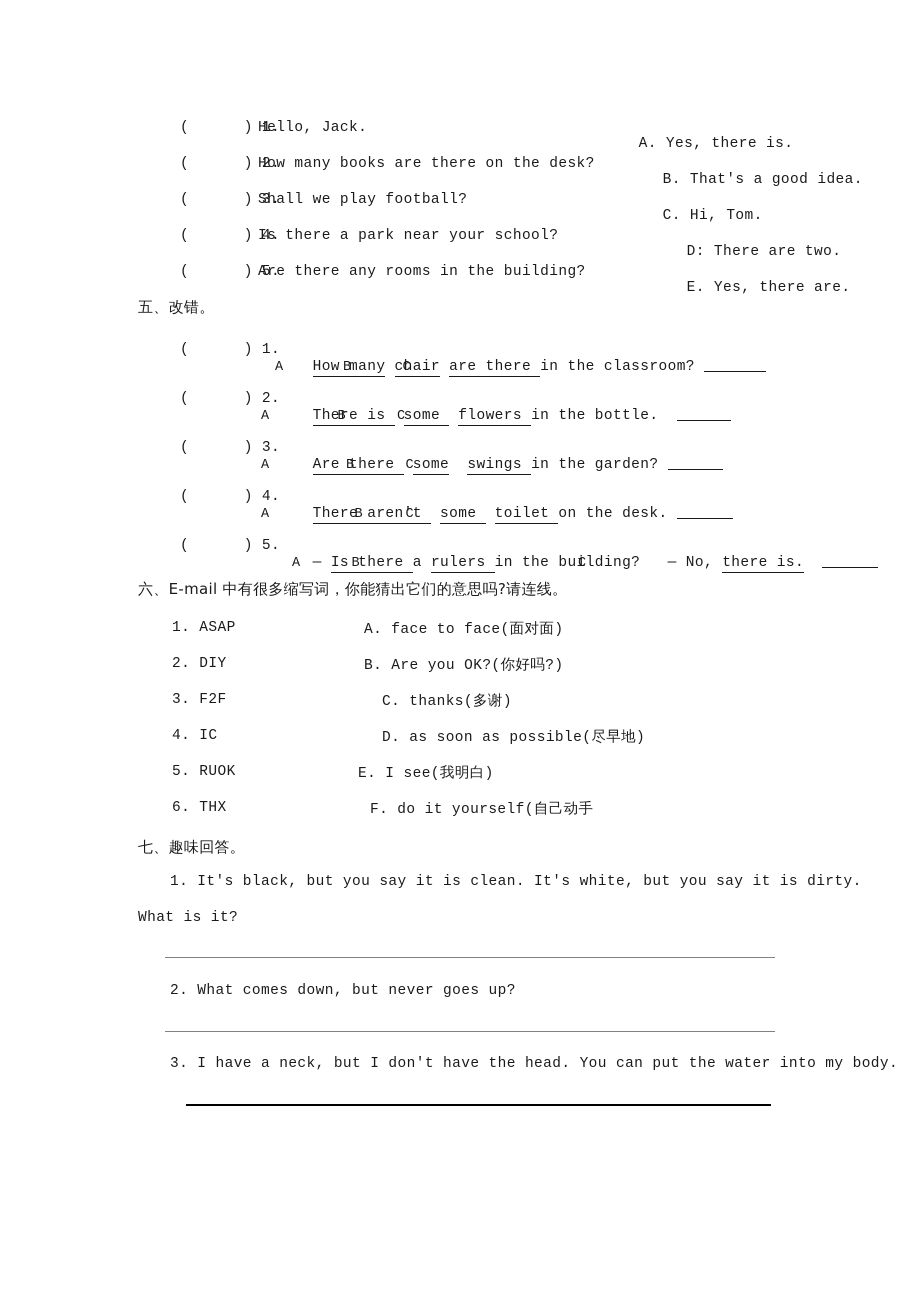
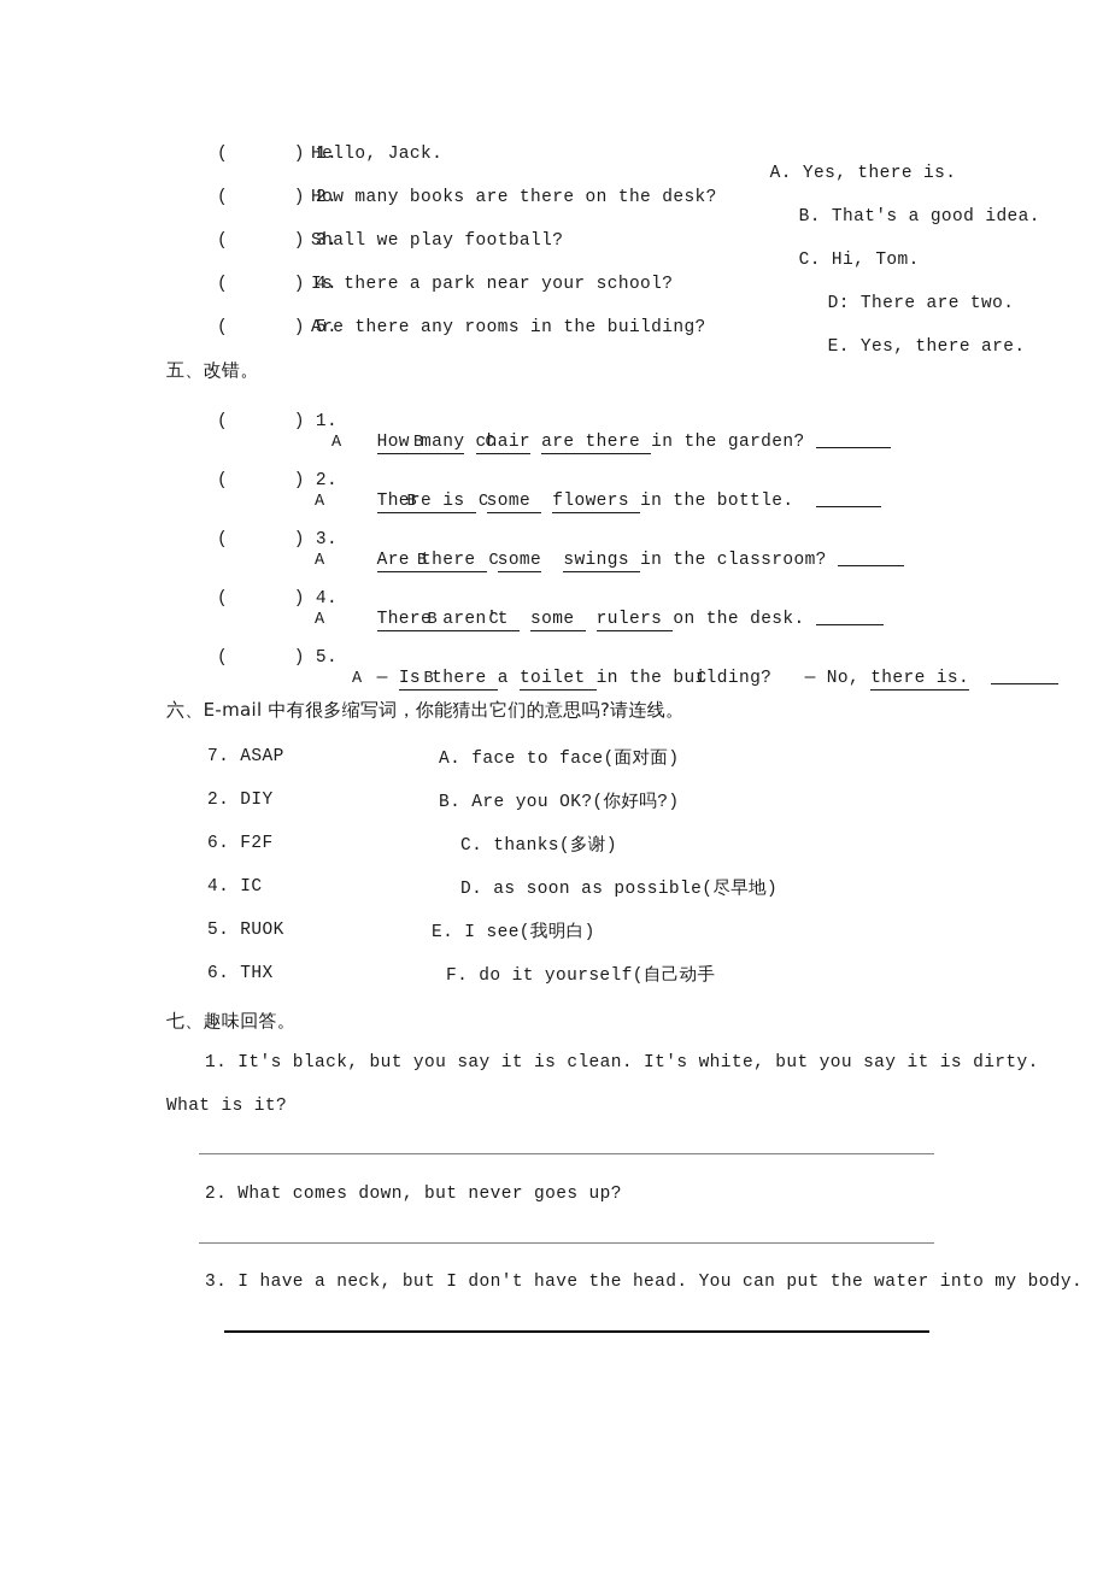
  ( ) 1.
  Hello, Jack.
  ( ) 2.
  How many books are there on the desk?
  ( ) 3.
  Shall we play football?
  ( ) 4.
  Is there a park near your school?
  ( ) 5.
  Are there any rooms in the building?
  A. Yes, there is.
  B. That's a good idea.
  C. Hi, Tom.
  D: There are two.
  E. Yes, there are.
  五、改错。
  ( ) 1.
- How many chair are there in the classroom?
+ How many chair are there in the garden?
  A B C
  ( ) 2.
  There is some flowers in the bottle.
  A B C
  ( ) 3.
- Are there some swings in the garden?
+ Are there some swings in the classroom?
  A B C
  ( ) 4.
- There aren't some toilet on the desk.
+ There aren't some rulers on the desk.
  A B C
  ( ) 5.
- — Is there a rulers in the building? — No, there is.
+ — Is there a toilet in the building? — No, there is.
  A B
  C
  六、E-mail 中有很多缩写词，你能猜出它们的意思吗?请连线。
- 1. ASAP
+ 7. ASAP
  2. DIY
- 3. F2F
+ 6. F2F
  4. IC
  5. RUOK
  6. THX
  A. face to face(面对面)
  B. Are you OK?(你好吗?)
  C. thanks(多谢)
  D. as soon as possible(尽早地)
  E. I see(我明白)
  F. do it yourself(自己动手
  七、趣味回答。
  1. It's black, but you say it is clean. It's white, but you say it is dirty.
  What is it?
  2. What comes down, but never goes up?
  3. I have a neck, but I don't have the head. You can put the water into my body.
